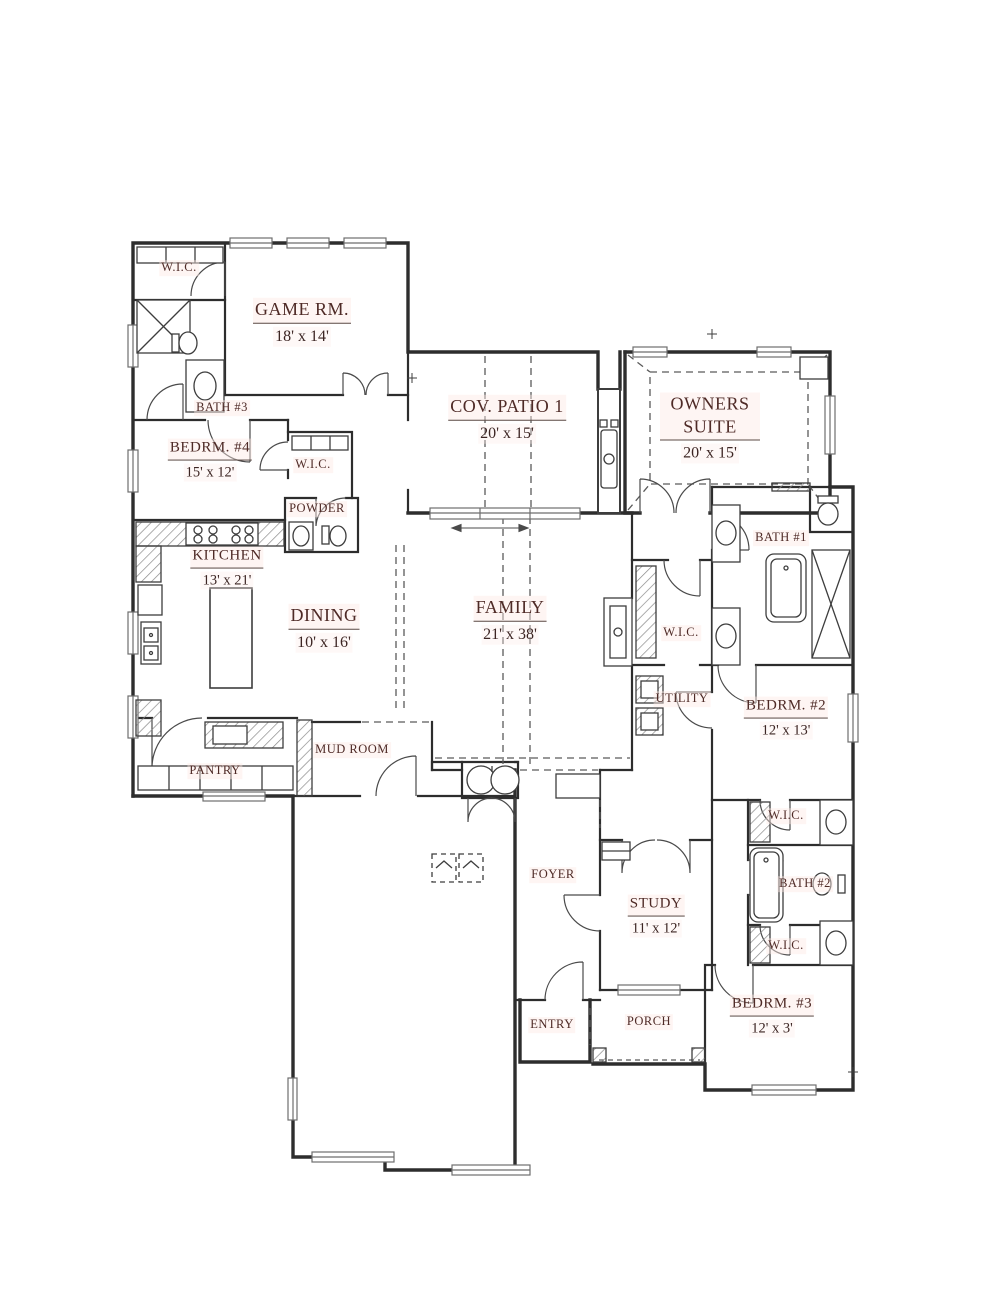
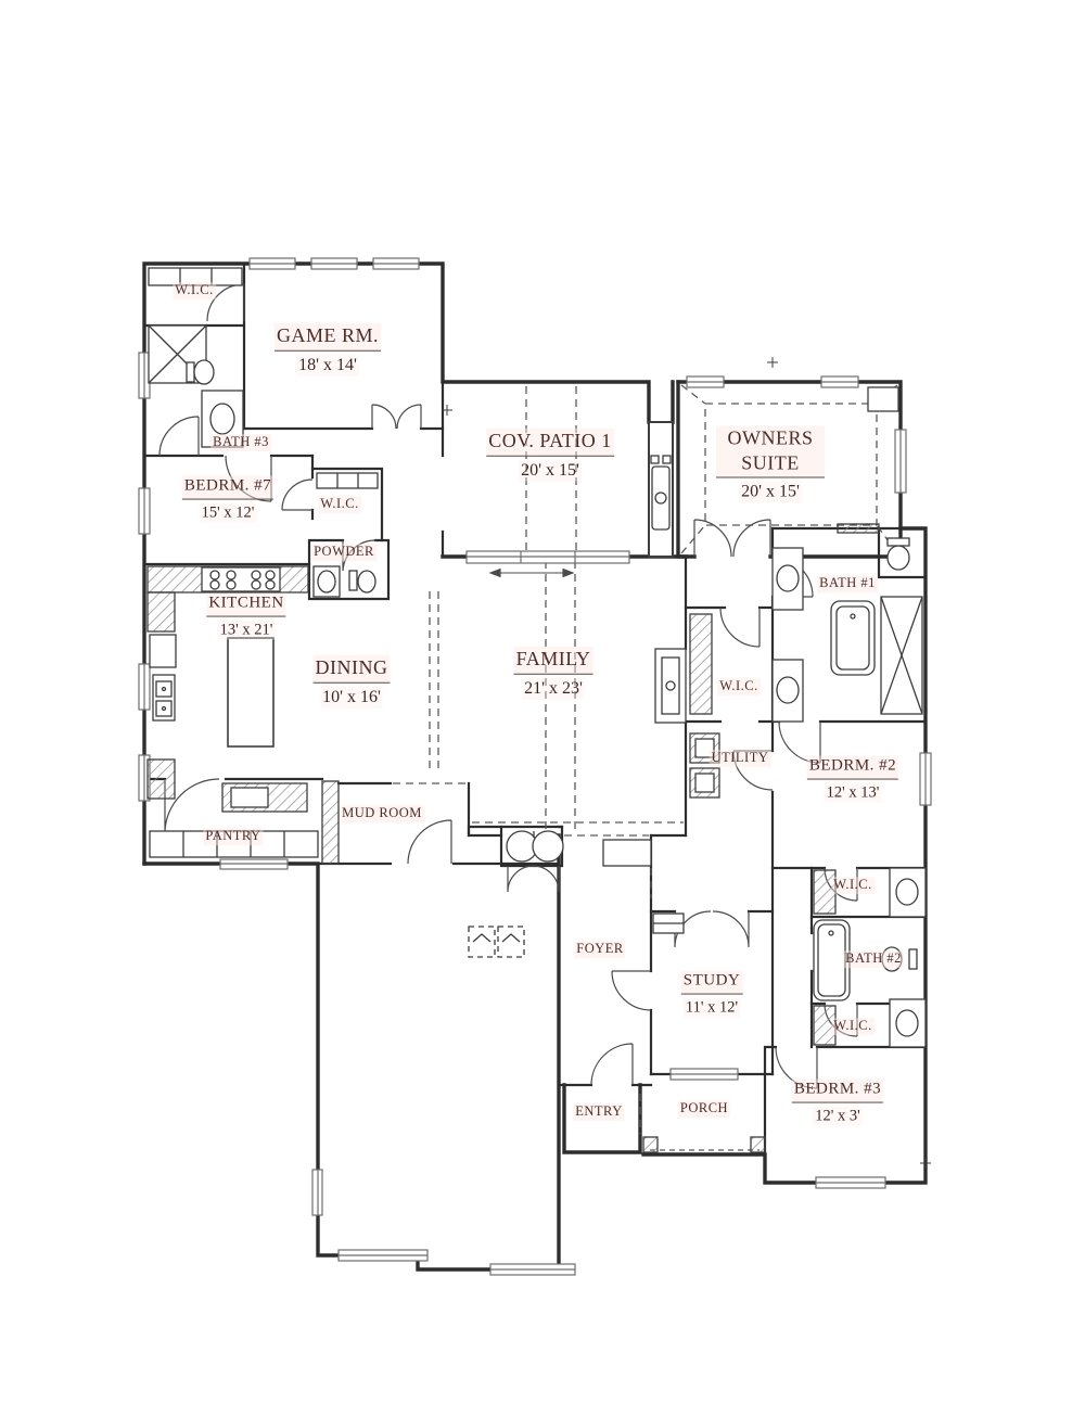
  W.I.C.
  GAME RM.
  18' x 14'
  BATH #3
- BEDRM. #4
+ BEDRM. #7
  15' x 12'
  W.I.C.
  POWDER
  COV. PATIO 1
  20' x 15'
  OWNERS SUITE
  20' x 15'
  BATH #1
  KITCHEN
  13' x 21'
  DINING
  10' x 16'
  FAMILY
- 21' x 38'
+ 21' x 23'
  W.I.C.
  UTILITY
  BEDRM. #2
  12' x 13'
  PANTRY
  MUD ROOM
  W.I.C.
  BATH #2
  W.I.C.
  FOYER
  STUDY
  11' x 12'
  ENTRY
  PORCH
  BEDRM. #3
  12' x 3'
